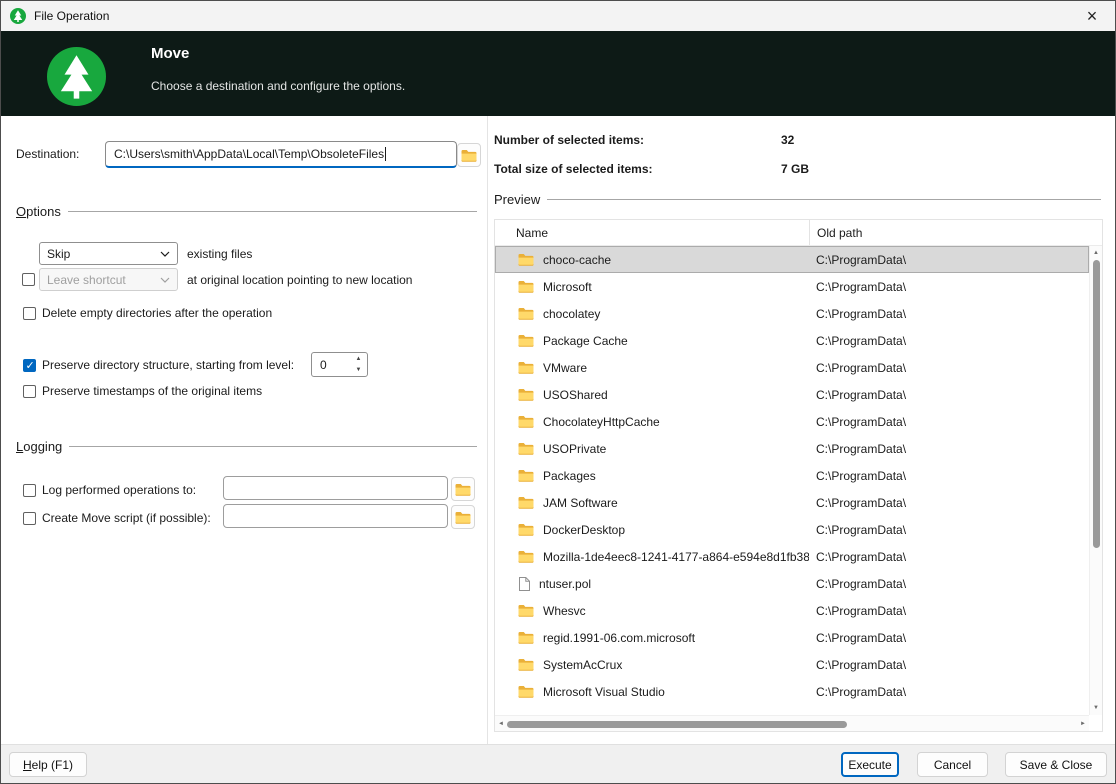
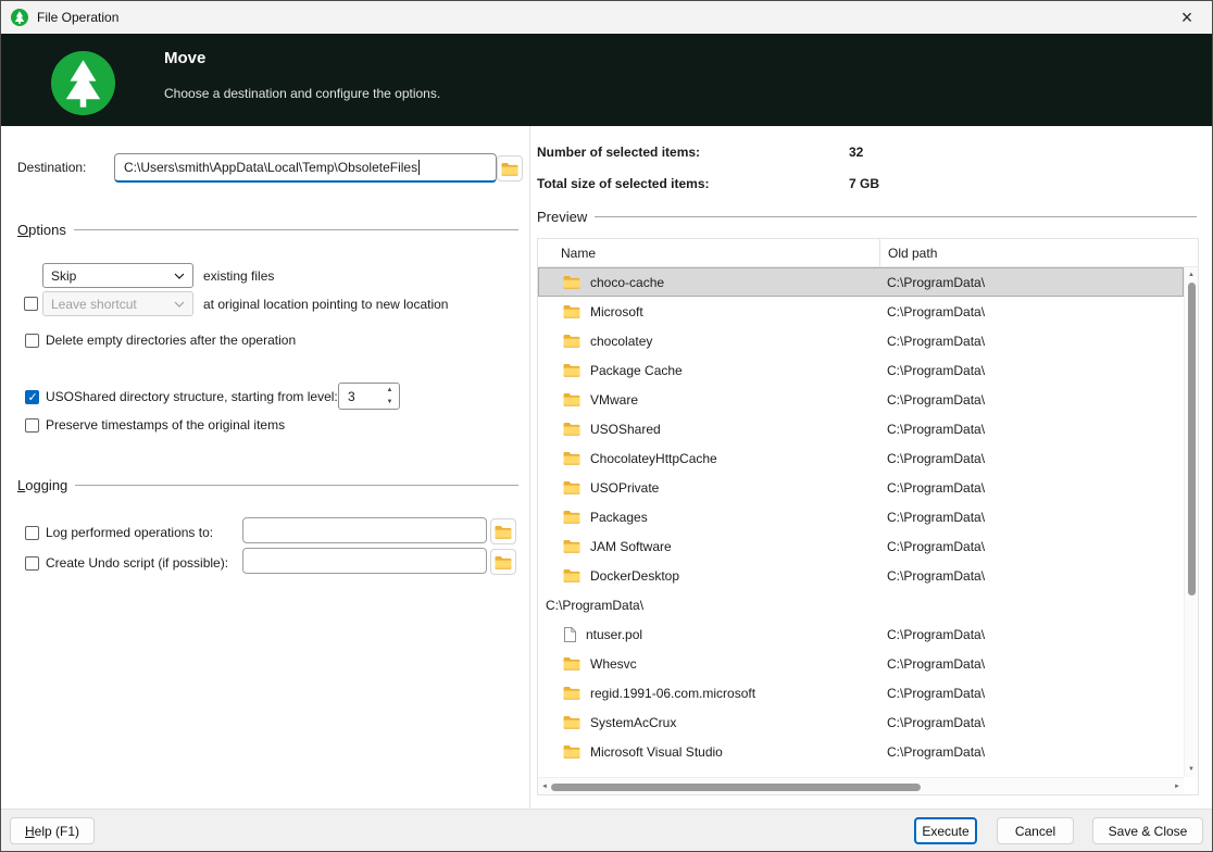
  File Operation
  ×
  Move
  Choose a destination and configure the options.
  Destination:
  C:\Users\smith\AppData\Local\Temp\ObsoleteFiles
  Options
  Skip
  existing files
  Leave shortcut
  at original location pointing to new location
  Delete empty directories after the operation
- Preserve directory structure, starting from level:
+ USOShared directory structure, starting from level:
- 0
+ 3
  Preserve timestamps of the original items
  Logging
  Log performed operations to:
- Create Move script (if possible):
+ Create Undo script (if possible):
  Number of selected items:
  32
  Total size of selected items:
  7 GB
  Preview
  Name
  Old path
  choco-cache
  C:\ProgramData\
  Microsoft
  C:\ProgramData\
  chocolatey
  C:\ProgramData\
  Package Cache
  C:\ProgramData\
  VMware
  C:\ProgramData\
  USOShared
  C:\ProgramData\
  ChocolateyHttpCache
  C:\ProgramData\
  USOPrivate
  C:\ProgramData\
  Packages
  C:\ProgramData\
  JAM Software
  C:\ProgramData\
  DockerDesktop
  C:\ProgramData\
- Mozilla-1de4eec8-1241-4177-a864-e594e8d1fb38
  C:\ProgramData\
  ntuser.pol
  C:\ProgramData\
  Whesvc
  C:\ProgramData\
  regid.1991-06.com.microsoft
  C:\ProgramData\
  SystemAcCrux
  C:\ProgramData\
  Microsoft Visual Studio
  C:\ProgramData\
  Help (F1)
  Execute
  Cancel
  Save & Close
